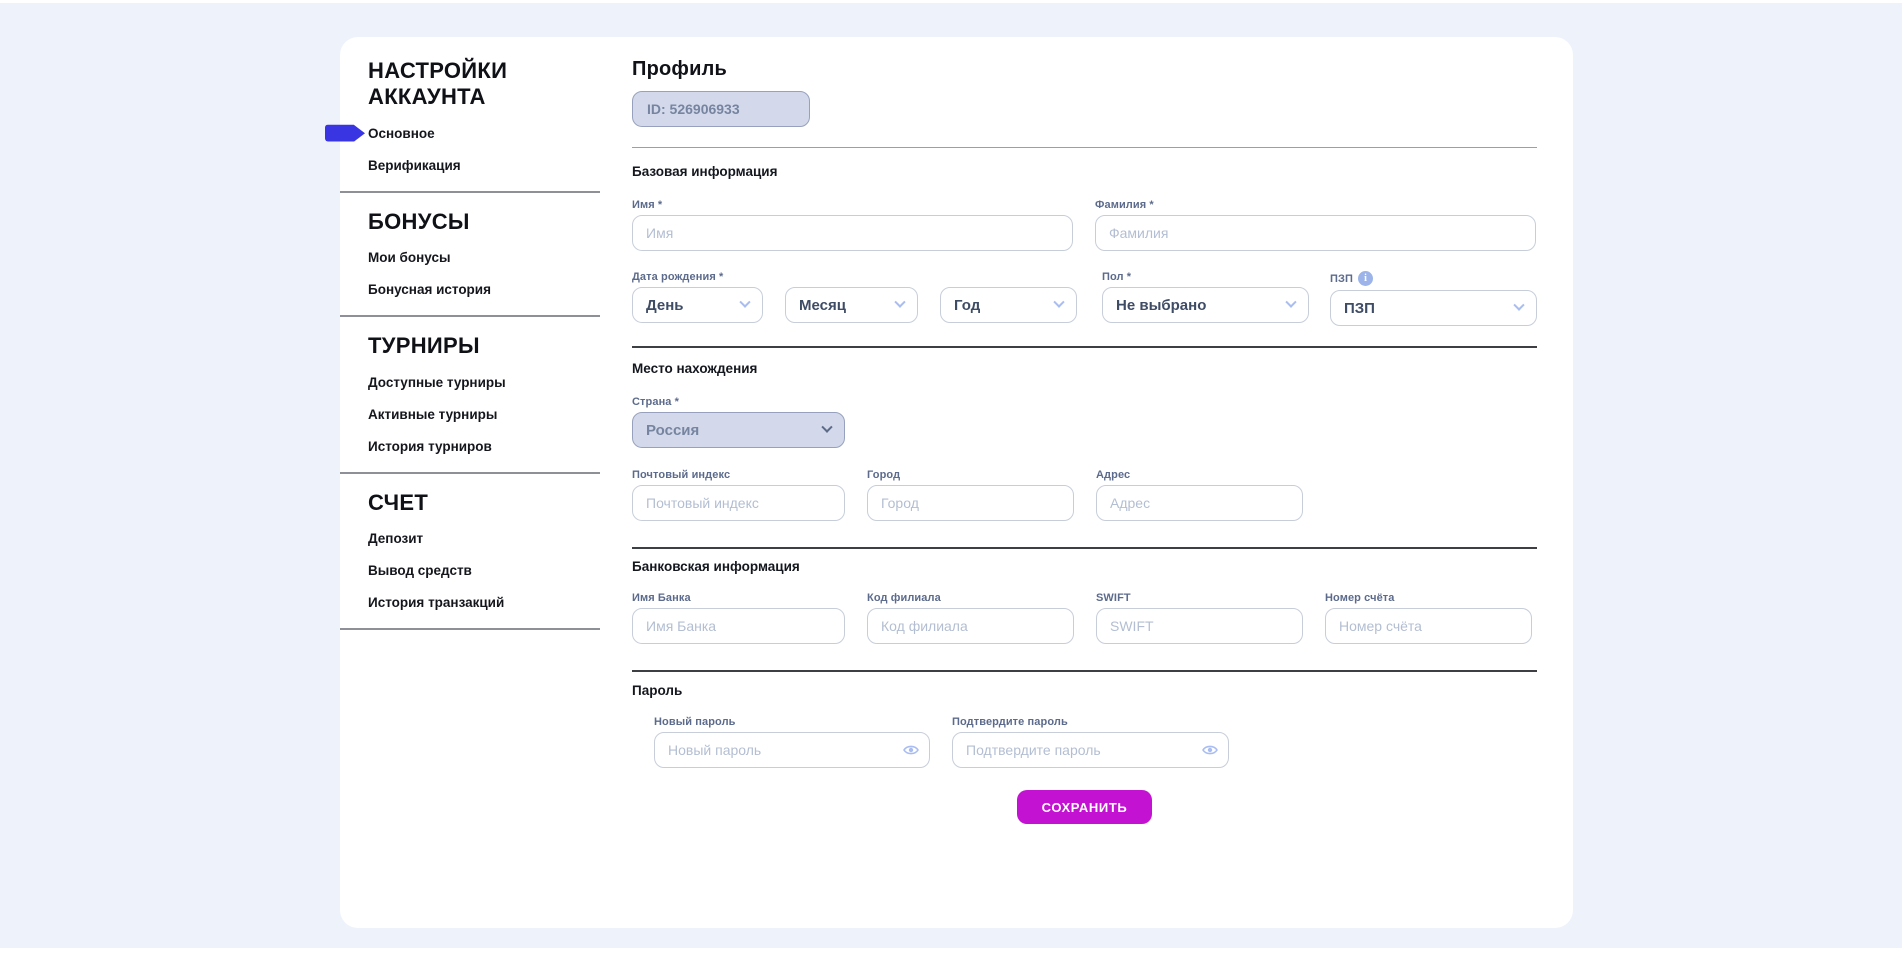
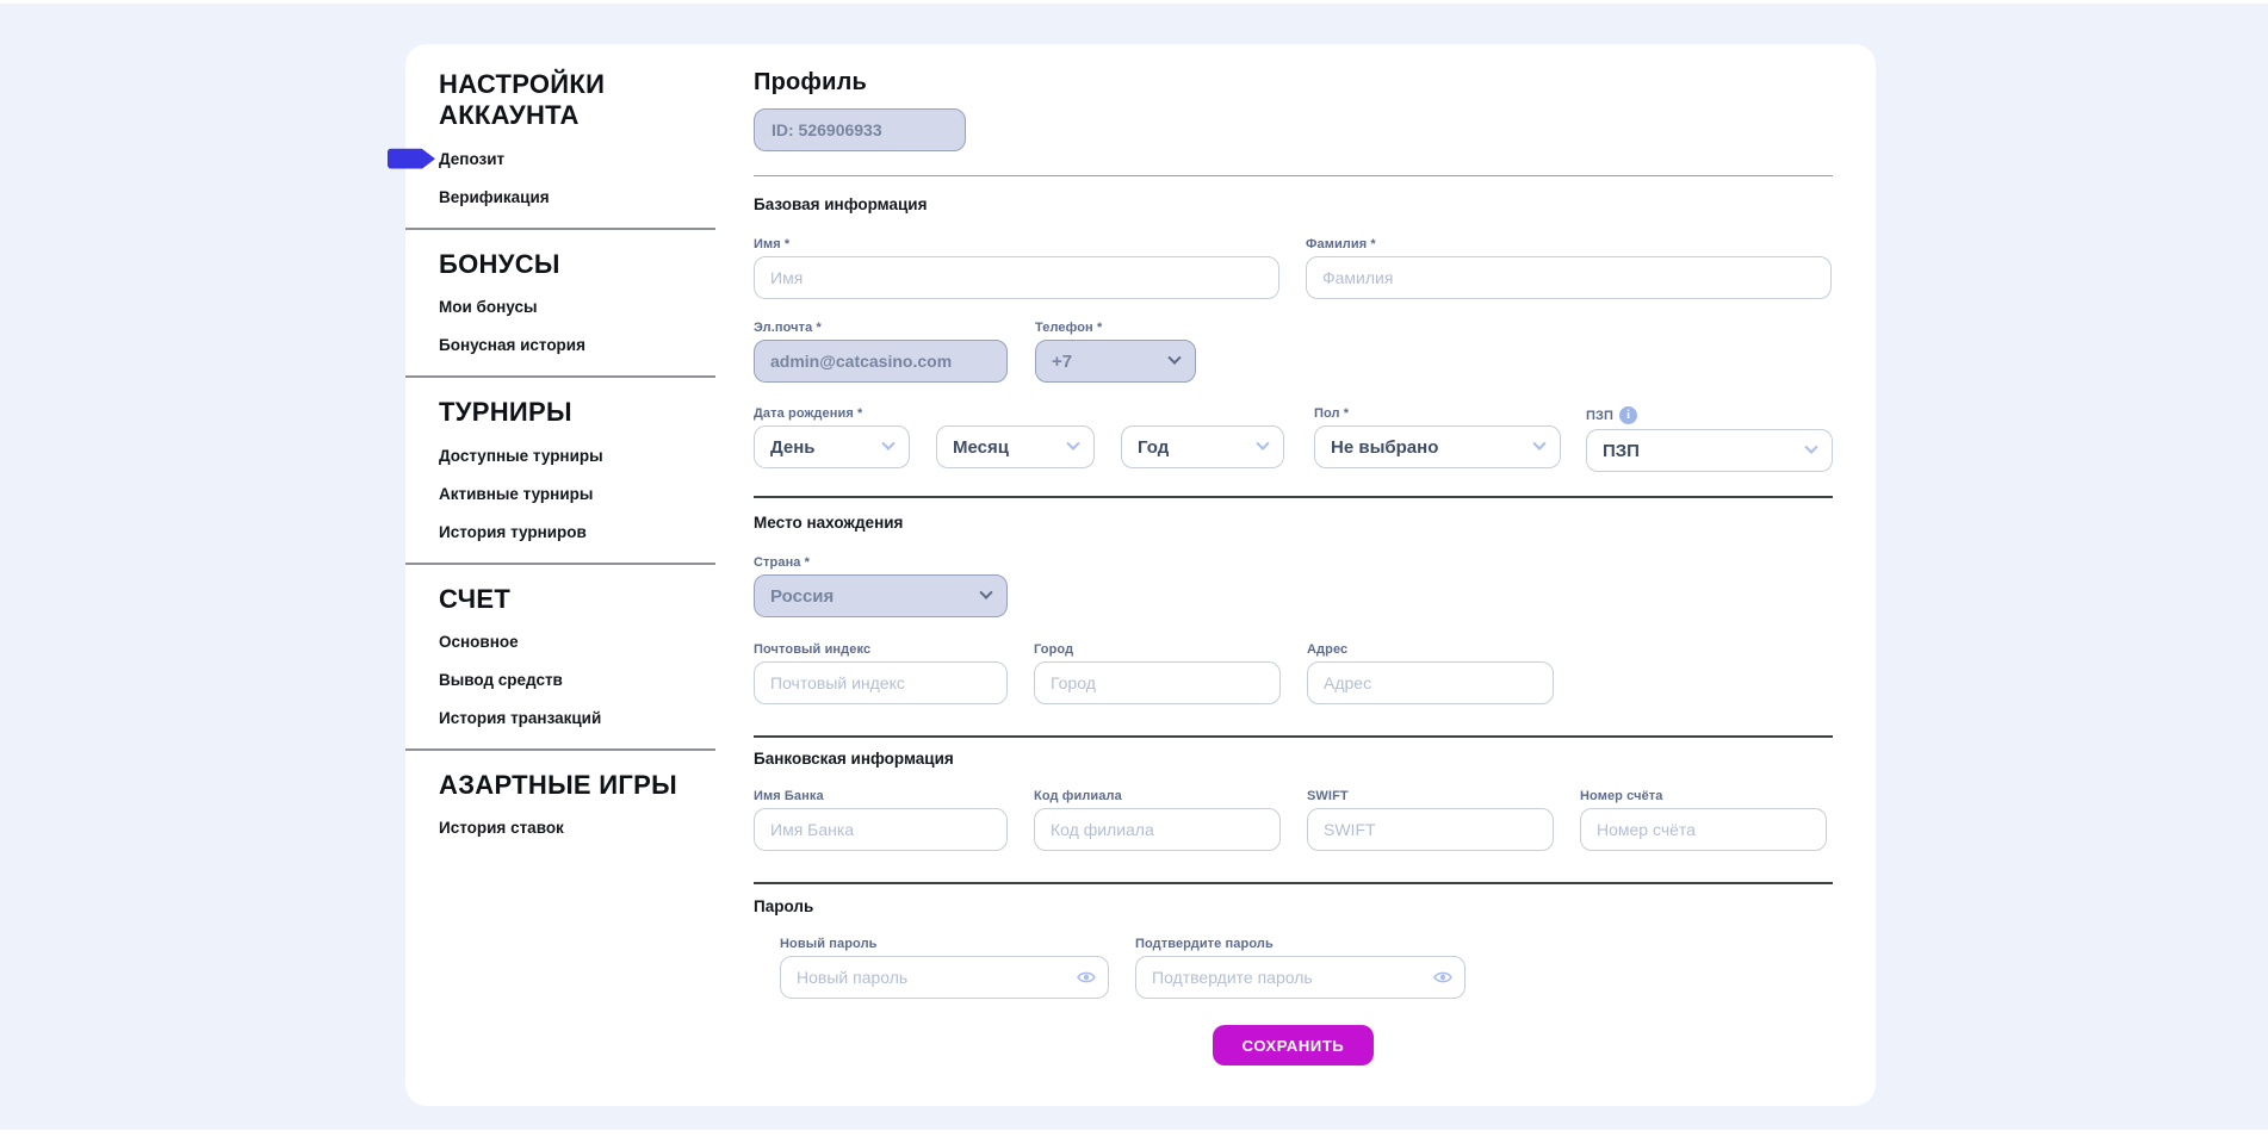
  НАСТРОЙКИ АККАУНТА
- Основное
+ Депозит
  Верификация
  БОНУСЫ
  Мои бонусы
  Бонусная история
  ТУРНИРЫ
  Доступные турниры
  Активные турниры
  История турниров
  СЧЕТ
- Депозит
+ Основное
  Вывод средств
  История транзакций
+ АЗАРТНЫЕ ИГРЫ
+ История ставок
  Профиль
  ID: 526906933
  Базовая информация
  Имя *
  Имя
  Фамилия *
  Фамилия
+ Эл.почта *
+ admin@catcasino.com
+ Телефон *
+ +7
  Дата рождения *
  День
  Месяц
  Год
  Пол *
  Не выбрано
  ПЗП
  i
  ПЗП
  Место нахождения
  Страна *
  Россия
  Почтовый индекс
  Почтовый индекс
  Город
  Город
  Адрес
  Адрес
  Банковская информация
  Имя Банка
  Имя Банка
  Код филиала
  Код филиала
  SWIFT
  SWIFT
  Номер счёта
  Номер счёта
  Пароль
  Новый пароль
  Новый пароль
  Подтвердите пароль
  Подтвердите пароль
  СОХРАНИТЬ
